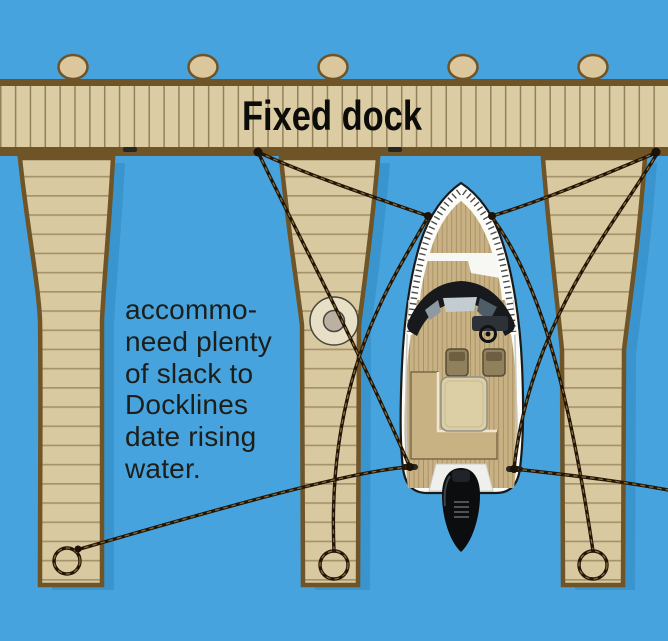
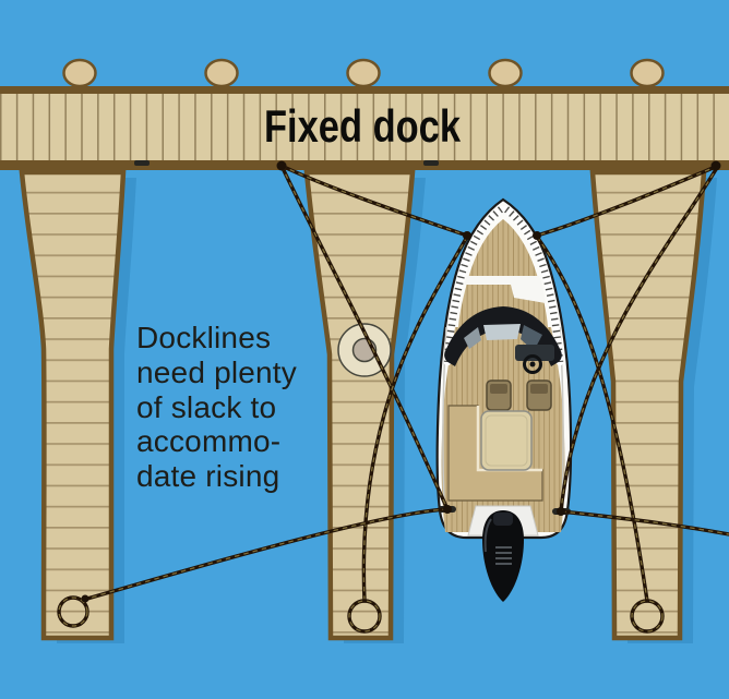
  Fixed dock
- accommo-
+ Docklines
  need plenty
  of slack to
- Docklines
+ accommo-
  date rising
- water.
